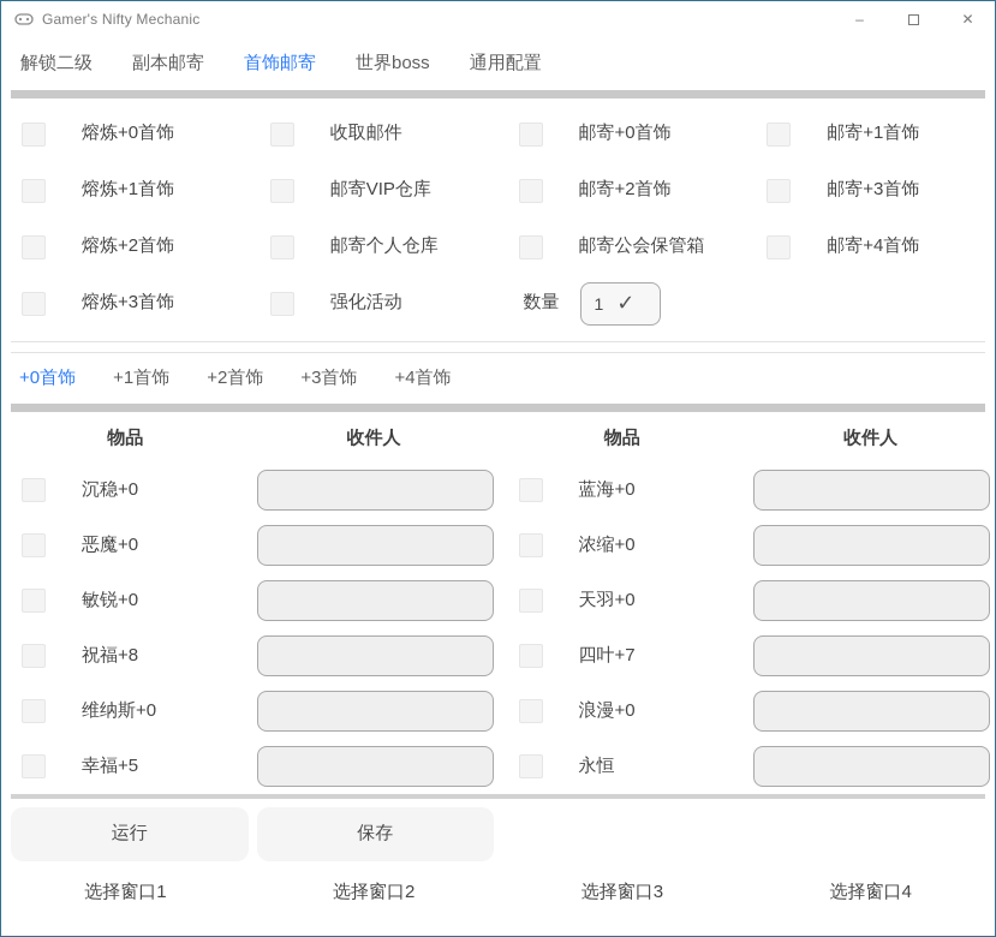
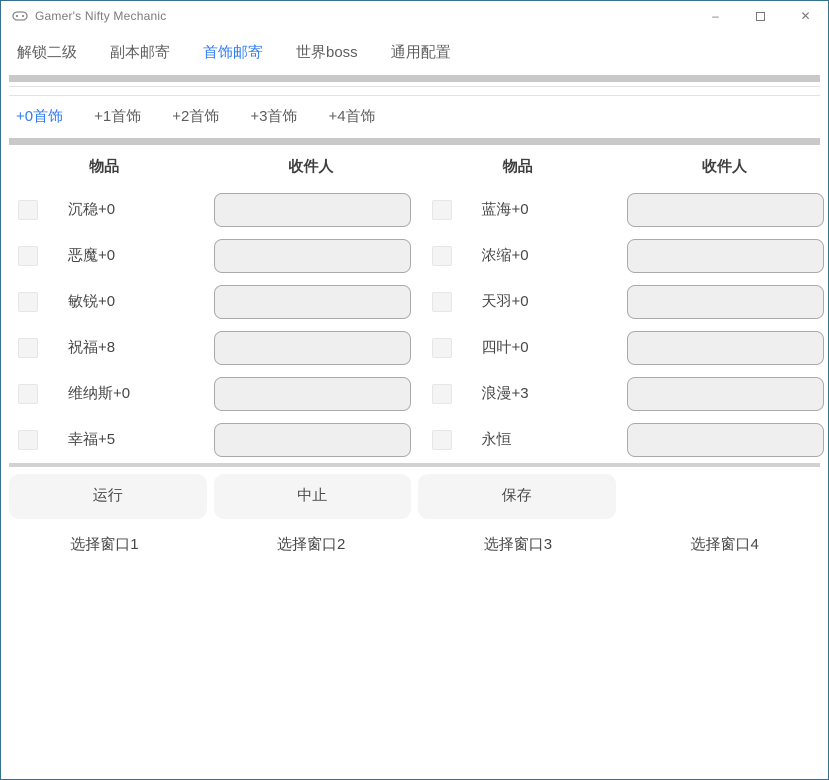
  Gamer's Nifty Mechanic
  –
  ✕
  解锁二级
  副本邮寄
  首饰邮寄
  世界boss
  通用配置
- 熔炼+0首饰
- 收取邮件
- 邮寄+0首饰
- 邮寄+1首饰
- 熔炼+1首饰
- 邮寄VIP仓库
- 邮寄+2首饰
- 邮寄+3首饰
- 熔炼+2首饰
- 邮寄个人仓库
- 邮寄公会保管箱
- 邮寄+4首饰
- 熔炼+3首饰
- 强化活动
- 数量
- 1
- ✓
  +0首饰
  +1首饰
  +2首饰
  +3首饰
  +4首饰
  物品
  收件人
  物品
  收件人
  沉稳+0
  蓝海+0
  恶魔+0
  浓缩+0
  敏锐+0
  天羽+0
  祝福+8
- 四叶+7
+ 四叶+0
  维纳斯+0
- 浪漫+0
+ 浪漫+3
  幸福+5
  永恒
  运行
+ 中止
  保存
  选择窗口1
  选择窗口2
  选择窗口3
  选择窗口4
